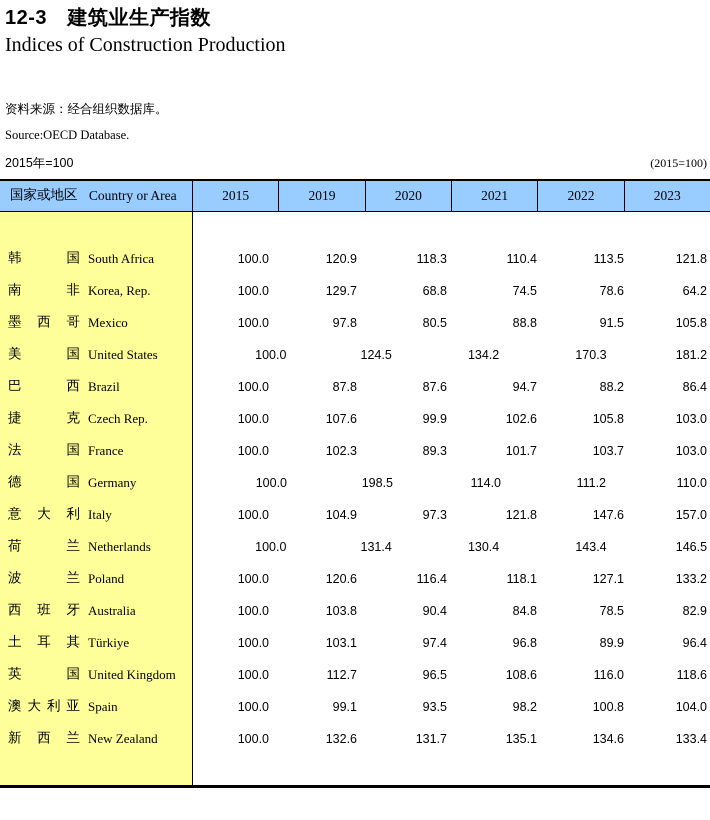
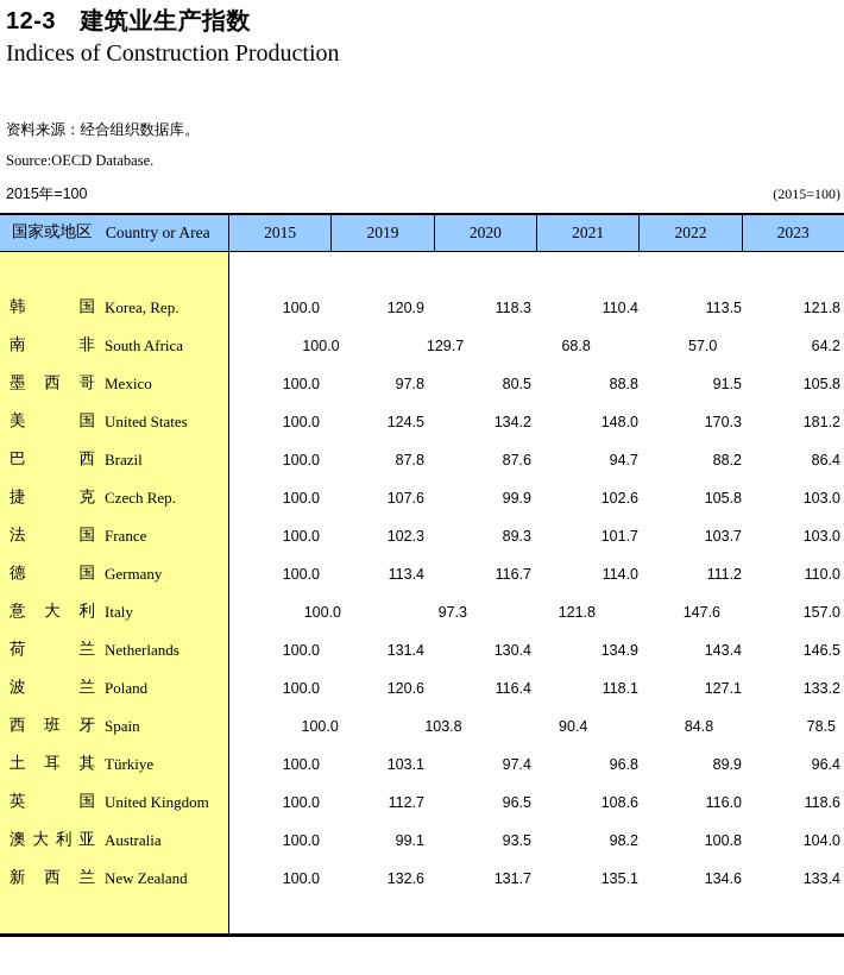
  12-3 建筑业生产指数
  Indices of Construction Production
  资料来源：经合组织数据库。
  Source:OECD Database.
  2015年=100
  (2015=100)
  国家或地区
  Country or Area
  2015
  2019
  2020
  2021
  2022
  2023
  韩
  国
- South Africa
+ Korea, Rep.
  100.0
  120.9
  118.3
  110.4
  113.5
  121.8
  南
  非
- Korea, Rep.
+ South Africa
  100.0
  129.7
  68.8
- 74.5
+ 57.0
- 78.6
  64.2
  墨
  西
  哥
  Mexico
  100.0
  97.8
  80.5
  88.8
  91.5
  105.8
  美
  国
  United States
  100.0
  124.5
  134.2
+ 148.0
  170.3
  181.2
  巴
  西
  Brazil
  100.0
  87.8
  87.6
  94.7
  88.2
  86.4
  捷
  克
  Czech Rep.
  100.0
  107.6
  99.9
  102.6
  105.8
  103.0
  法
  国
  France
  100.0
  102.3
  89.3
  101.7
  103.7
  103.0
  德
  国
  Germany
  100.0
- 198.5
+ 113.4
+ 116.7
  114.0
  111.2
  110.0
  意
  大
  利
  Italy
  100.0
- 104.9
  97.3
  121.8
  147.6
  157.0
  荷
  兰
  Netherlands
  100.0
  131.4
  130.4
+ 134.9
  143.4
  146.5
  波
  兰
  Poland
  100.0
  120.6
  116.4
  118.1
  127.1
  133.2
  西
  班
  牙
- Australia
+ Spain
  100.0
  103.8
  90.4
  84.8
  78.5
- 82.9
  土
  耳
  其
  Türkiye
  100.0
  103.1
  97.4
  96.8
  89.9
  96.4
  英
  国
  United Kingdom
  100.0
  112.7
  96.5
  108.6
  116.0
  118.6
  澳
  大
  利
  亚
- Spain
+ Australia
  100.0
  99.1
  93.5
  98.2
  100.8
  104.0
  新
  西
  兰
  New Zealand
  100.0
  132.6
  131.7
  135.1
  134.6
  133.4
